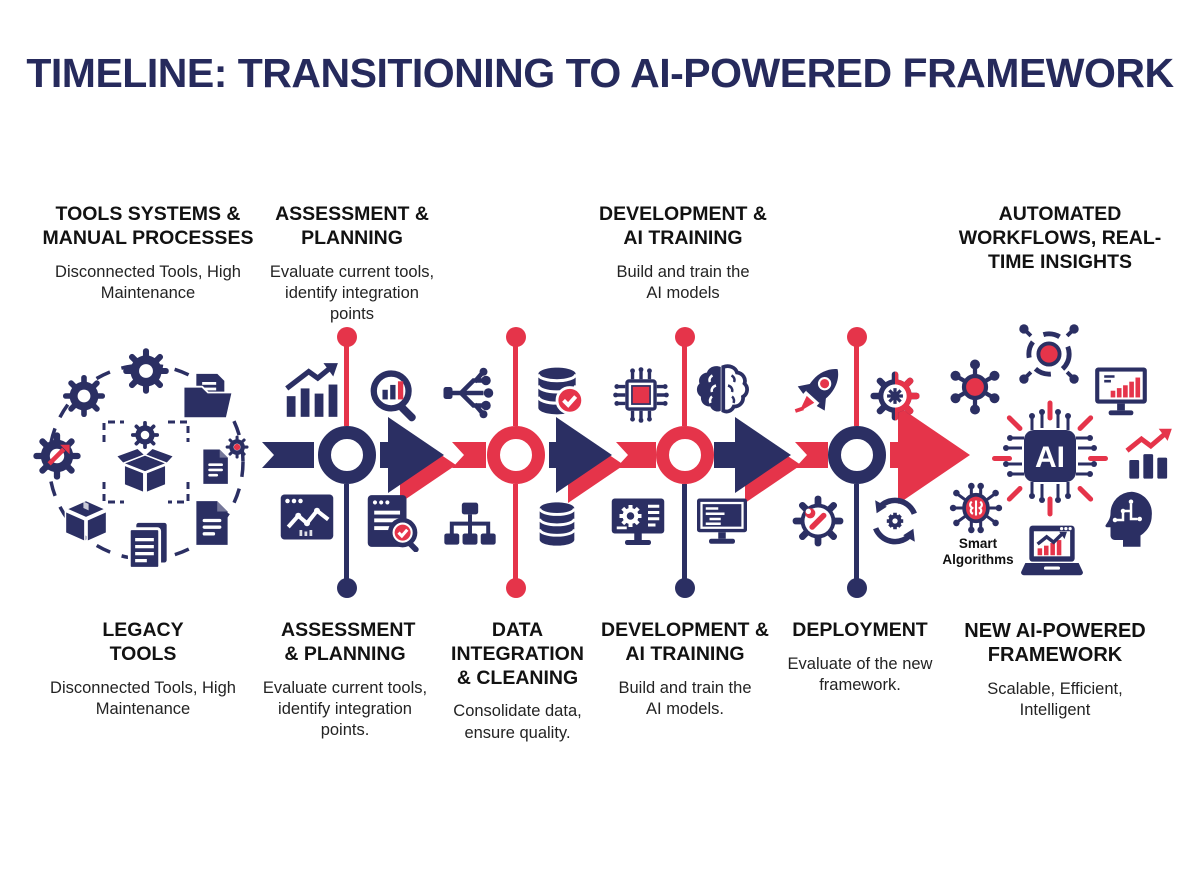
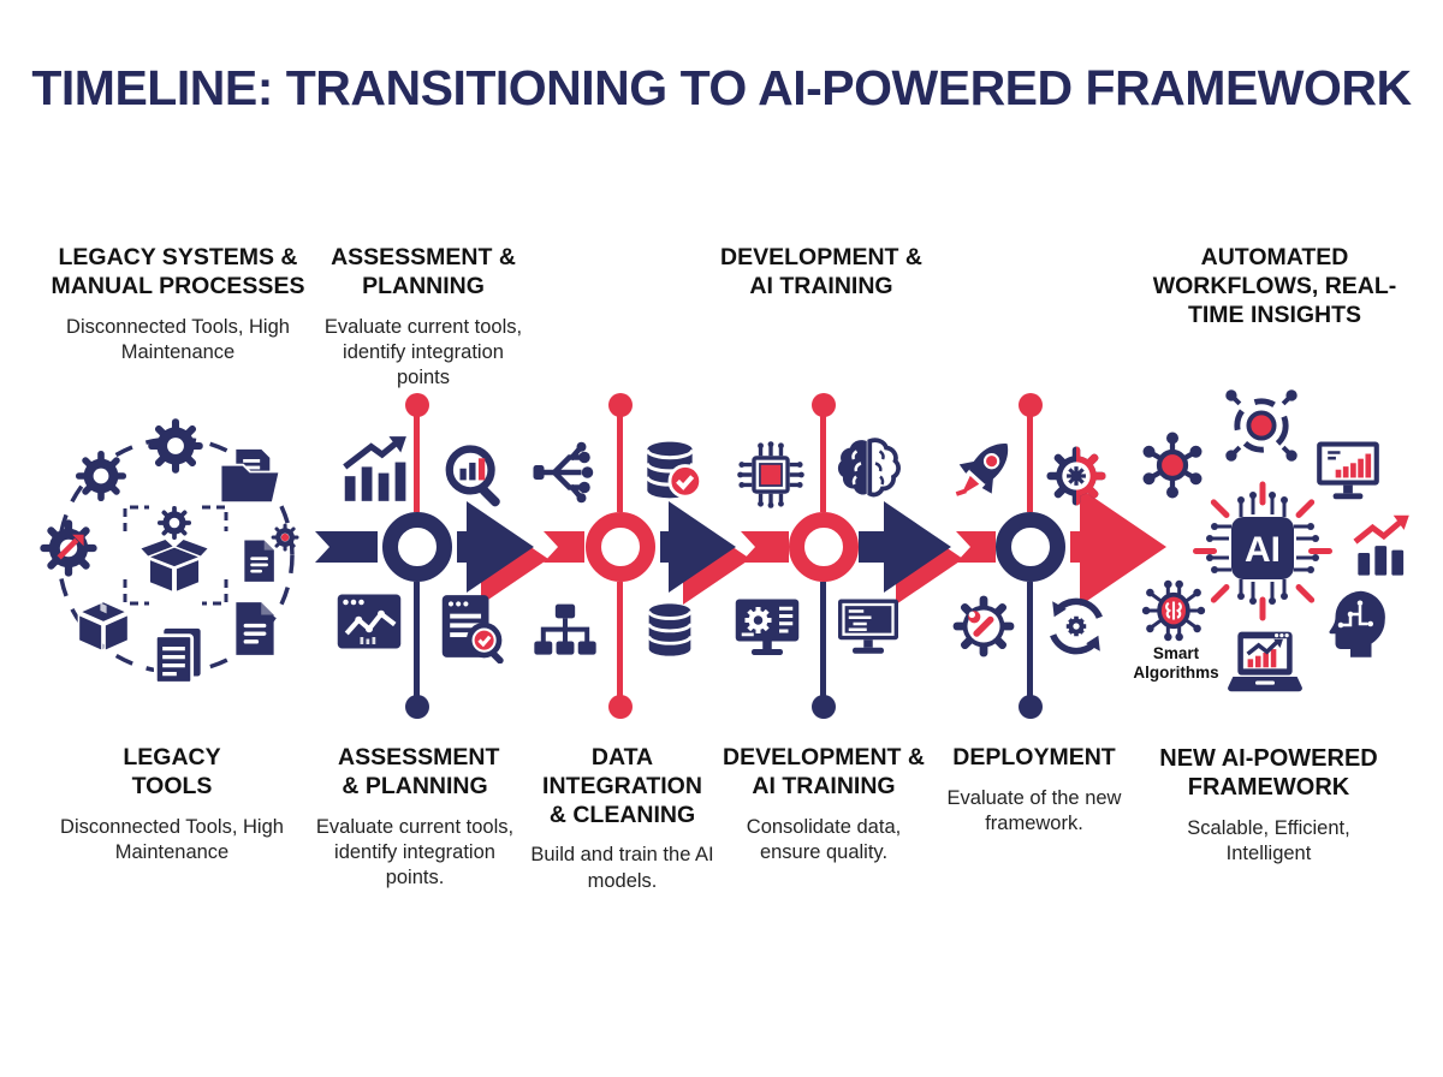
  TIMELINE: TRANSITIONING TO AI-POWERED FRAMEWORK
- TOOLS SYSTEMS & MANUAL PROCESSES
+ LEGACY SYSTEMS & MANUAL PROCESSES
  Disconnected Tools, High Maintenance
  ASSESSMENT & PLANNING
  Evaluate current tools, identify integration points
  DEVELOPMENT & AI TRAINING
- Build and train the AI models
  AUTOMATED WORKFLOWS, REAL-TIME INSIGHTS
  LEGACY TOOLS
  Disconnected Tools, High Maintenance
  ASSESSMENT & PLANNING
  Evaluate current tools, identify integration points.
  DATA INTEGRATION & CLEANING
- Consolidate data, ensure quality.
+ Build and train the AI models.
  DEVELOPMENT & AI TRAINING
- Build and train the AI models.
+ Consolidate data, ensure quality.
  DEPLOYMENT
  Evaluate of the new framework.
  NEW AI-POWERED FRAMEWORK
  Scalable, Efficient, Intelligent
  AI
  Smart Algorithms
